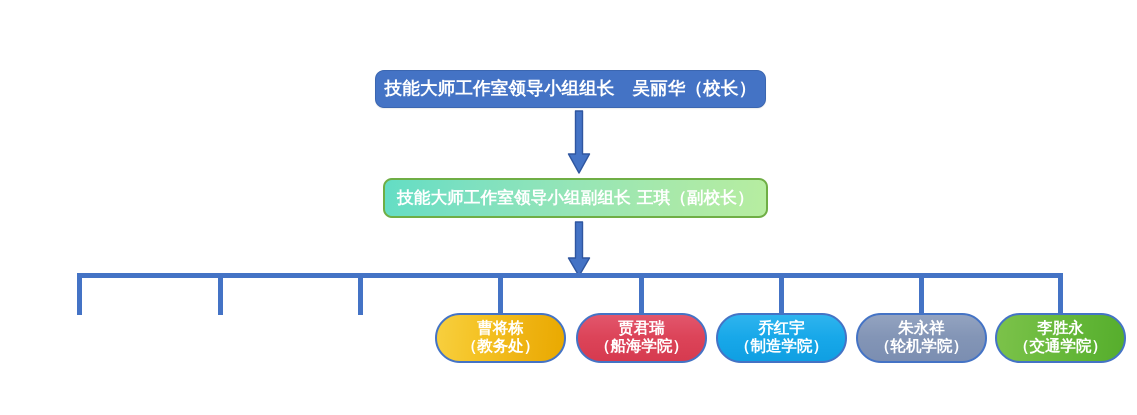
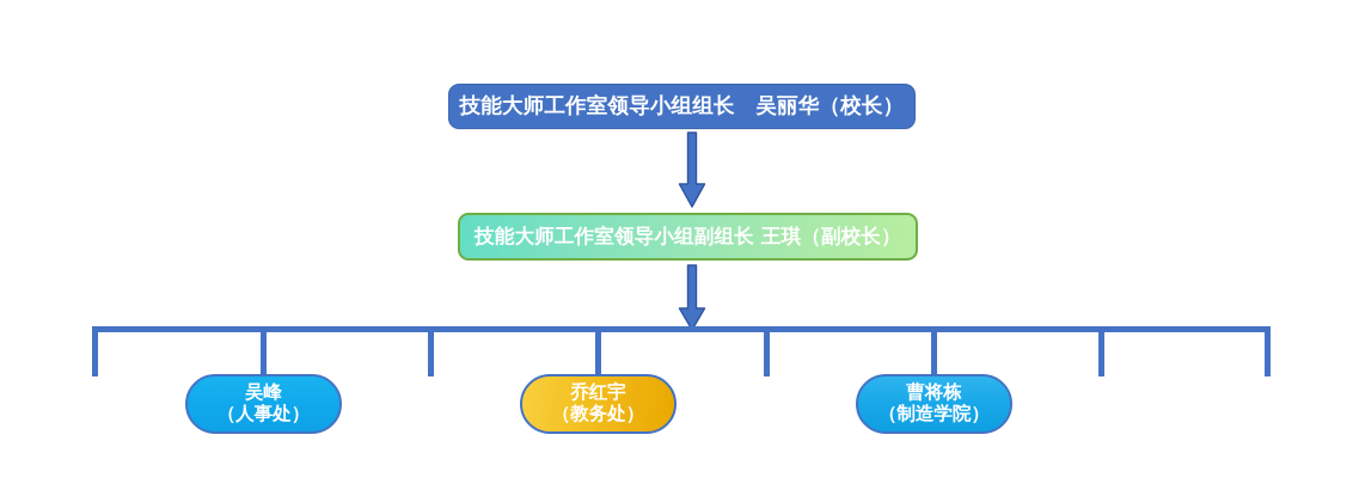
  技能大师工作室领导小组组长 吴丽华（校长）
  技能大师工作室领导小组副组长 王琪（副校长）
+ 吴峰
+ （人事处）
- 曹将栋
+ 乔红宇
  （教务处）
- 贾君瑞
- （船海学院）
- 乔红宇
+ 曹将栋
  （制造学院）
- 朱永祥
- （轮机学院）
- 李胜永
- （交通学院）
